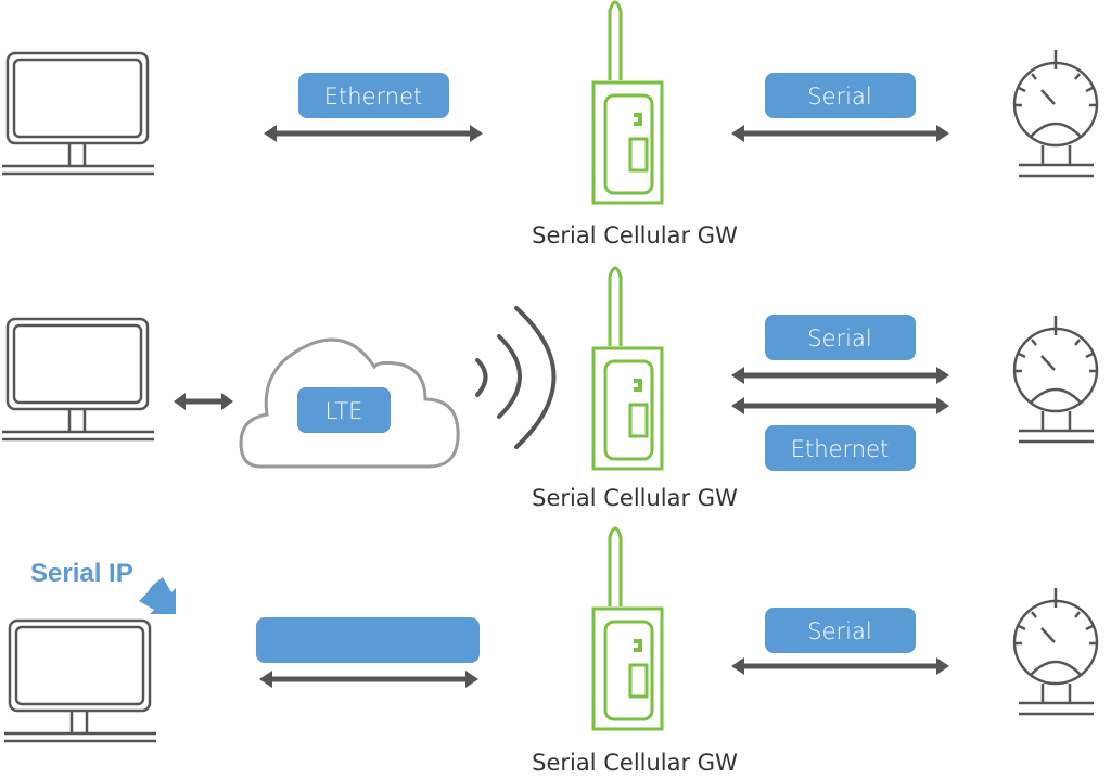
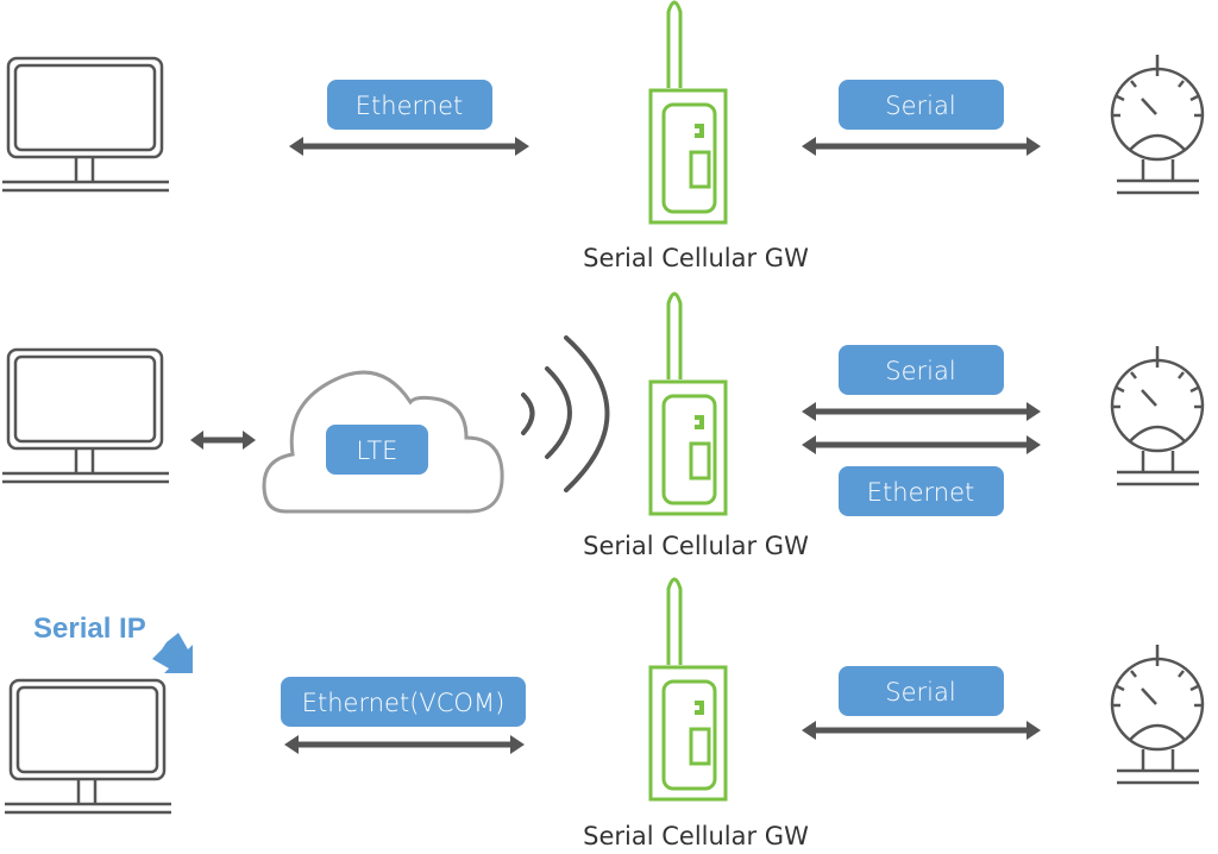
  Ethernet
  Serial Cellular GW
  Serial
  LTE
  Serial Cellular GW
  Serial
  Ethernet
  Serial IP
+ Ethernet(VCOM)
  Serial Cellular GW
  Serial
